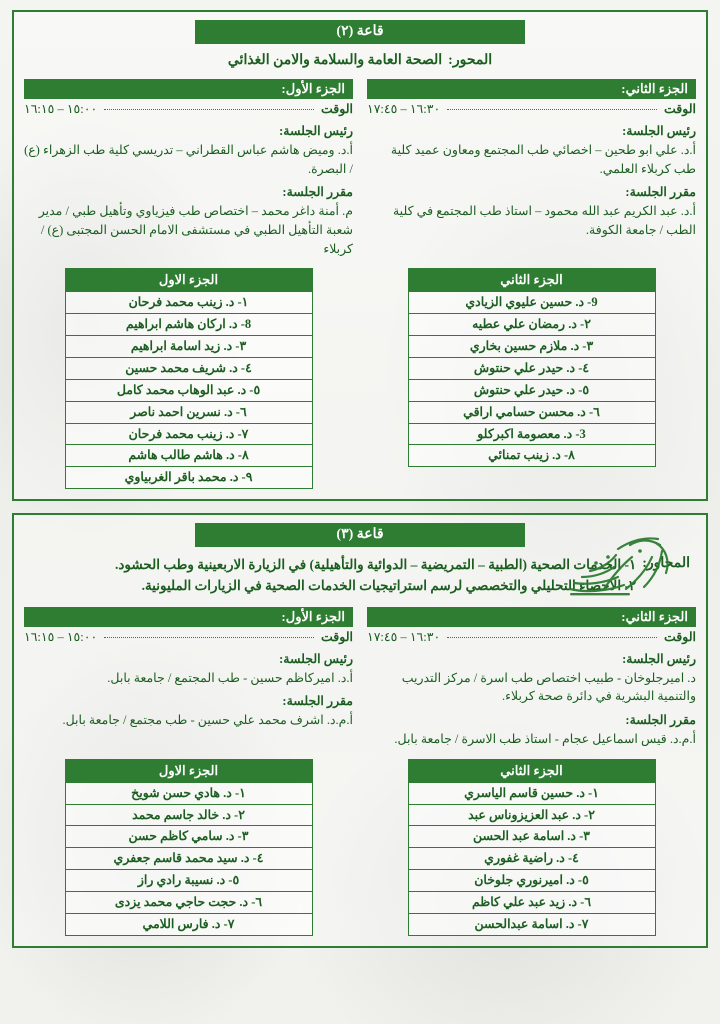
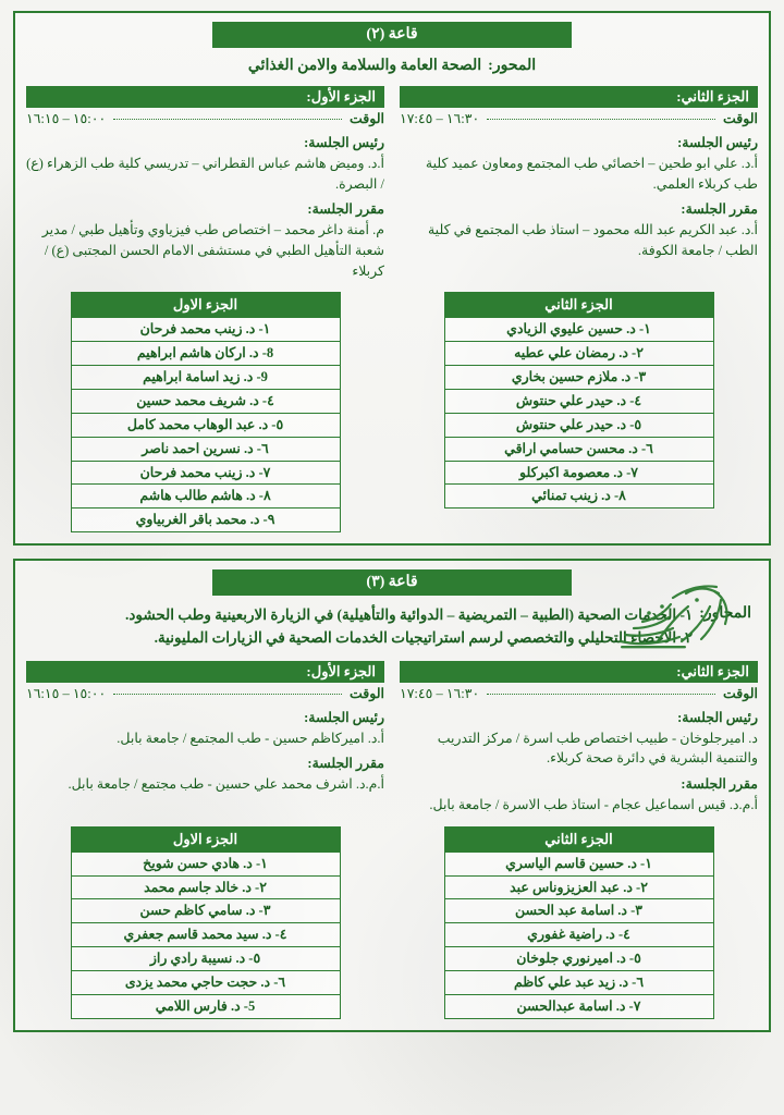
  قاعة (٢)
  المحور:
  الصحة العامة والسلامة والامن الغذائي
  الجزء الثاني:
  الوقت
  ١٦:٣٠ – ١٧:٤٥
  رئيس الجلسة:
  أ.د. علي ابو طحين – اخصائي طب المجتمع ومعاون عميد كلية طب كربلاء العلمي.
  مقرر الجلسة:
  أ.د. عبد الكريم عبد الله محمود – استاذ طب المجتمع في كلية الطب / جامعة الكوفة.
  الجزء الأول:
  الوقت
  ١٥:٠٠ – ١٦:١٥
  رئيس الجلسة:
  أ.د. وميض هاشم عباس القطراني – تدريسي كلية طب الزهراء (ع) / البصرة.
  مقرر الجلسة:
  م. أمنة داغر محمد – اختصاص طب فيزياوي وتأهيل طبي / مدير شعبة التأهيل الطبي في مستشفى الامام الحسن المجتبى (ع) / كربلاء
  الجزء الثاني
- 9- د. حسين عليوي الزيادي
+ ١- د. حسين عليوي الزيادي
  ٢- د. رمضان علي عطيه
  ٣- د. ملازم حسين بخاري
  ٤- د. حيدر علي حنتوش
  ٥- د. حيدر علي حنتوش
  ٦- د. محسن حسامي اراقي
- 3- د. معصومة اكبركلو
+ ٧- د. معصومة اكبركلو
  ٨- د. زينب تمنائي
  الجزء الاول
  ١- د. زينب محمد فرحان
  8- د. اركان هاشم ابراهيم
- ٣- د. زيد اسامة ابراهيم
+ 9- د. زيد اسامة ابراهيم
  ٤- د. شريف محمد حسين
  ٥- د. عبد الوهاب محمد كامل
  ٦- د. نسرين احمد ناصر
  ٧- د. زينب محمد فرحان
  ٨- د. هاشم طالب هاشم
  ٩- د. محمد باقر الغربياوي
  قاعة (٣)
  المحاور:
  ١- الخدمات الصحية (الطبية – التمريضية – الدوائية والتأهيلية) في الزيارة الاربعينية وطب الحشود.
  ٢- الاصاء التحليلي والتخصصي لرسم استراتيجيات الخدمات الصحية في الزيارات المليونية.
  الجزء الثاني:
  الوقت
  ١٦:٣٠ – ١٧:٤٥
  رئيس الجلسة:
  د. اميرجلوخان - طبيب اختصاص طب اسرة / مركز التدريب والتنمية البشرية في دائرة صحة كربلاء.
  مقرر الجلسة:
  أ.م.د. قيس اسماعيل عجام - استاذ طب الاسرة / جامعة بابل.
  الجزء الأول:
  الوقت
  ١٥:٠٠ – ١٦:١٥
  رئيس الجلسة:
  أ.د. اميركاظم حسين - طب المجتمع / جامعة بابل.
  مقرر الجلسة:
  أ.م.د. اشرف محمد علي حسين - طب مجتمع / جامعة بابل.
  الجزء الثاني
  ١- د. حسين قاسم الياسري
  ٢- د. عبد العزيزوناس عبد
  ٣- د. اسامة عبد الحسن
  ٤- د. راضية غفوري
  ٥- د. اميرنوري جلوخان
  ٦- د. زيد عبد علي كاظم
  ٧- د. اسامة عبدالحسن
  الجزء الاول
  ١- د. هادي حسن شويخ
  ٢- د. خالد جاسم محمد
  ٣- د. سامي كاظم حسن
  ٤- د. سيد محمد قاسم جعفري
  ٥- د. نسيبة رادي راز
  ٦- د. حجت حاجي محمد يزدى
- ٧- د. فارس اللامي
+ 5- د. فارس اللامي
